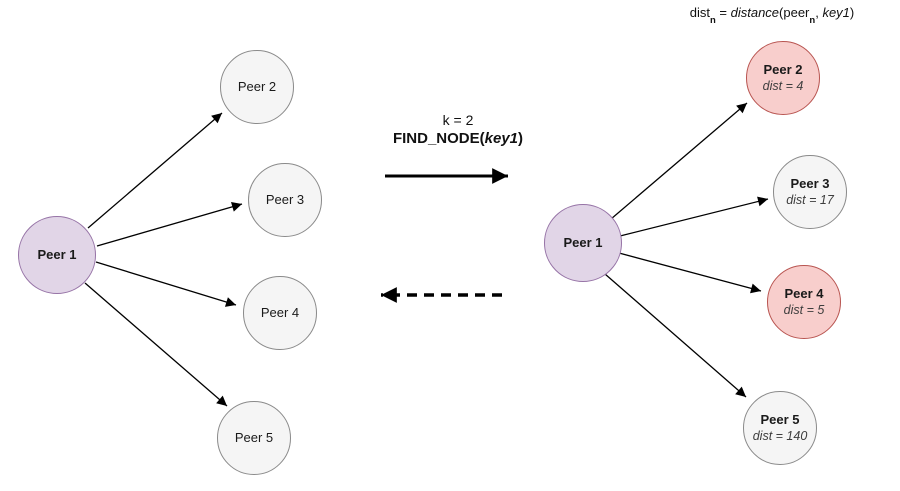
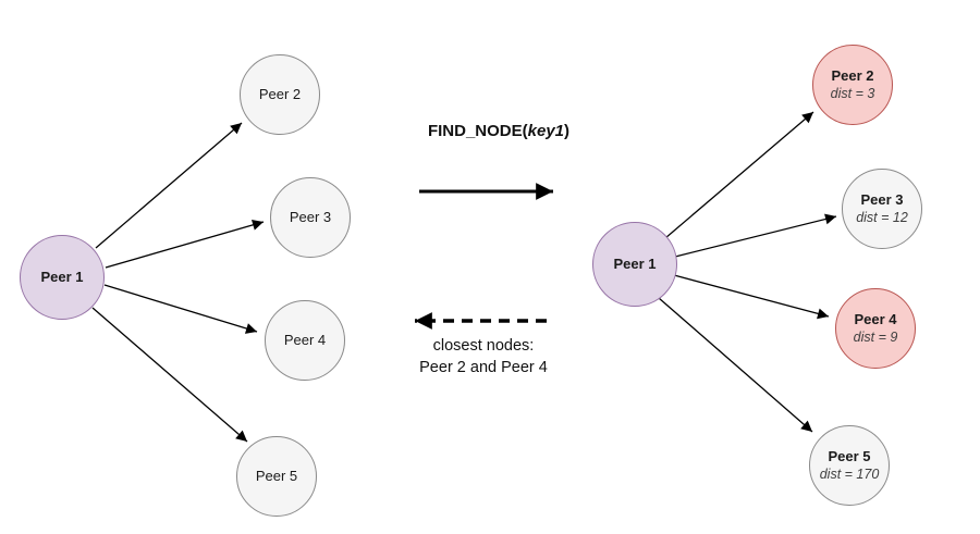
- distn = distance(peern, key1)
- k = 2
  FIND_NODE(key1)
+ closest nodes:
+ Peer 2 and Peer 4
  Peer 1
  Peer 2
  Peer 3
  Peer 4
  Peer 5
  Peer 1
  Peer 2
- dist = 4
+ dist = 3
  Peer 3
- dist = 17
+ dist = 12
  Peer 4
- dist = 5
+ dist = 9
  Peer 5
- dist = 140
+ dist = 170
